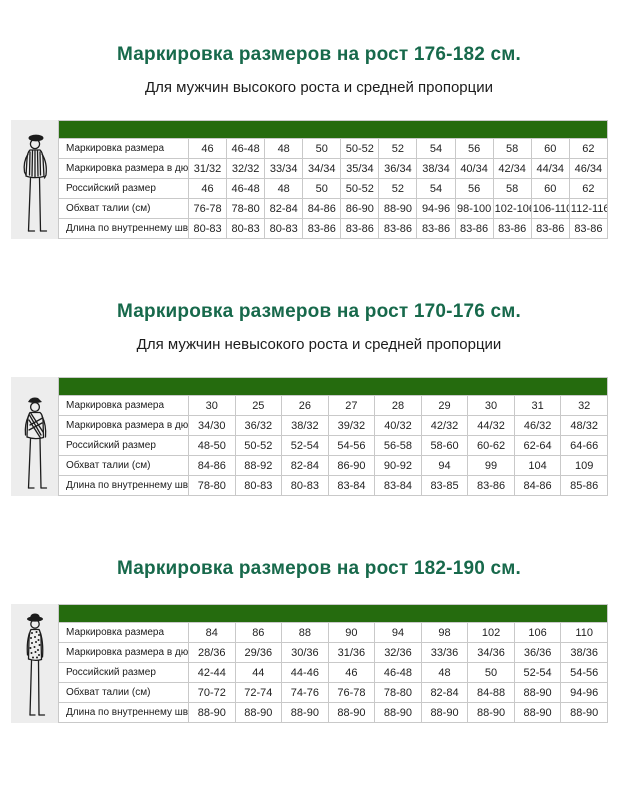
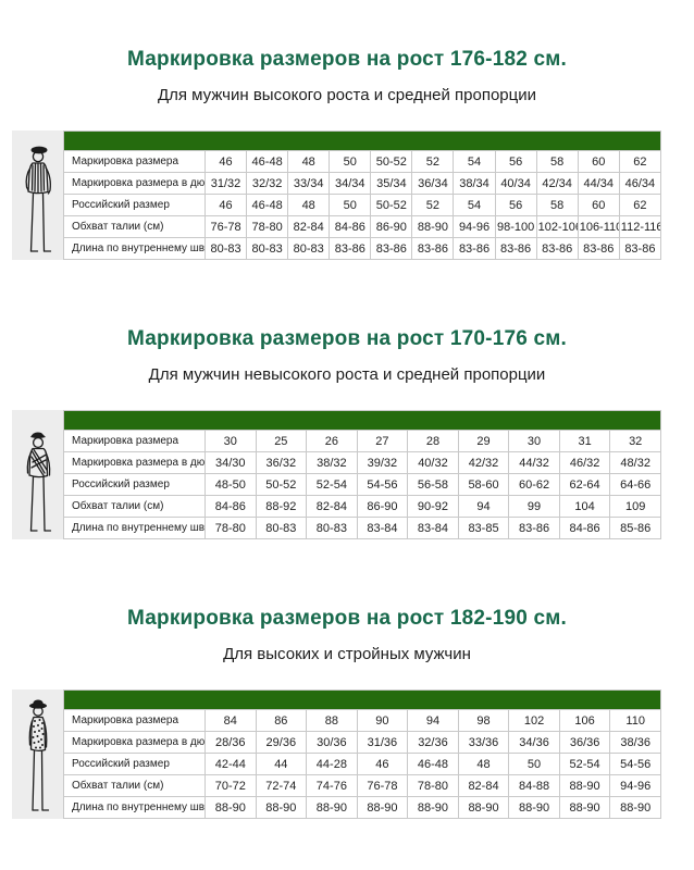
  Маркировка размеров на рост 176-182 см.
  Для мужчин высокого роста и средней пропорции
  Маркировка размера	46	46-48	48	50	50-52	52	54	56	58	60	62
  Маркировка размера в дю	31/32	32/32	33/34	34/34	35/34	36/34	38/34	40/34	42/34	44/34	46/34
  Российский размер	46	46-48	48	50	50-52	52	54	56	58	60	62
  Обхват талии (см)	76-78	78-80	82-84	84-86	86-90	88-90	94-96	98-100	102-10	106-110	112-116
  Длина по внутреннему шв	80-83	80-83	80-83	83-86	83-86	83-86	83-86	83-86	83-86	83-86	83-86
  Маркировка размеров на рост 170-176 см.
  Для мужчин невысокого роста и средней пропорции
  Маркировка размера	30	25	26	27	28	29	30	31	32
  Маркировка размера в дю	34/30	36/32	38/32	39/32	40/32	42/32	44/32	46/32	48/32
  Российский размер	48-50	50-52	52-54	54-56	56-58	58-60	60-62	62-64	64-66
  Обхват талии (см)	84-86	88-92	82-84	86-90	90-92	94	99	104	109
  Длина по внутреннему шв	78-80	80-83	80-83	83-84	83-84	83-85	83-86	84-86	85-86
  Маркировка размеров на рост 182-190 см.
+ Для высоких и стройных мужчин
  Маркировка размера	84	86	88	90	94	98	102	106	110
  Маркировка размера в дю	28/36	29/36	30/36	31/36	32/36	33/36	34/36	36/36	38/36
- Российский размер	42-44	44	44-46	46	46-48	48	50	52-54	54-56
+ Российский размер	42-44	44	44-28	46	46-48	48	50	52-54	54-56
  Обхват талии (см)	70-72	72-74	74-76	76-78	78-80	82-84	84-88	88-90	94-96
  Длина по внутреннему шв	88-90	88-90	88-90	88-90	88-90	88-90	88-90	88-90	88-90
